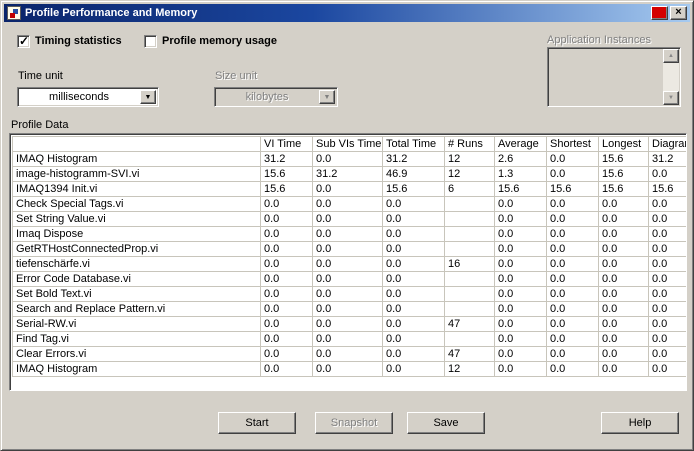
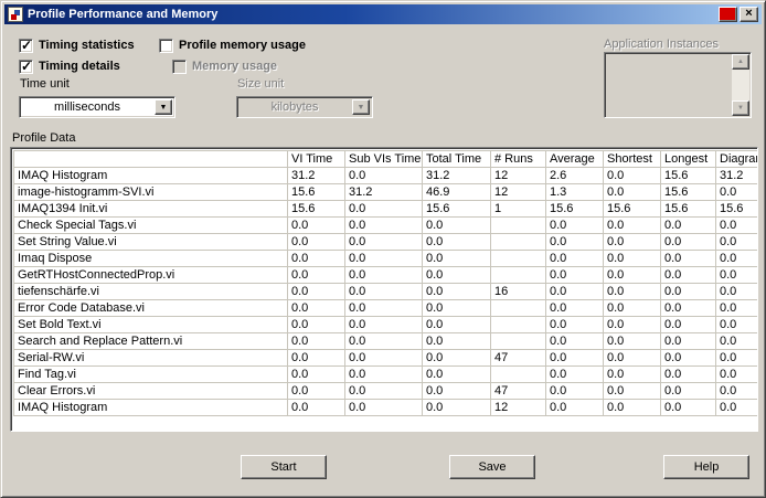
  Profile Performance and Memory
  ×
  Timing statistics
+ Timing details
  Profile memory usage
+ Memory usage
  Time unit
  milliseconds
  Size unit
  kilobytes
  Application Instances
  Profile Data
  	VI Time	Sub VIs Time	Total Time	# Runs	Average	Shortest	Longest	Diagra
  IMAQ Histogram	31.2	0.0	31.2	12	2.6	0.0	15.6	31.2
  image-histogramm-SVI.vi	15.6	31.2	46.9	12	1.3	0.0	15.6	0.0
- IMAQ1394 Init.vi	15.6	0.0	15.6	6	15.6	15.6	15.6	15.6
+ IMAQ1394 Init.vi	15.6	0.0	15.6	1	15.6	15.6	15.6	15.6
  Check Special Tags.vi	0.0	0.0	0.0		0.0	0.0	0.0	0.0
  Set String Value.vi	0.0	0.0	0.0		0.0	0.0	0.0	0.0
  Imaq Dispose	0.0	0.0	0.0		0.0	0.0	0.0	0.0
  GetRTHostConnectedProp.vi	0.0	0.0	0.0		0.0	0.0	0.0	0.0
  tiefenschärfe.vi	0.0	0.0	0.0	16	0.0	0.0	0.0	0.0
  Error Code Database.vi	0.0	0.0	0.0		0.0	0.0	0.0	0.0
  Set Bold Text.vi	0.0	0.0	0.0		0.0	0.0	0.0	0.0
  Search and Replace Pattern.vi	0.0	0.0	0.0		0.0	0.0	0.0	0.0
  Serial-RW.vi	0.0	0.0	0.0	47	0.0	0.0	0.0	0.0
  Find Tag.vi	0.0	0.0	0.0		0.0	0.0	0.0	0.0
  Clear Errors.vi	0.0	0.0	0.0	47	0.0	0.0	0.0	0.0
  IMAQ Histogram	0.0	0.0	0.0	12	0.0	0.0	0.0	0.0
  Start
- Snapshot
  Save
  Help
